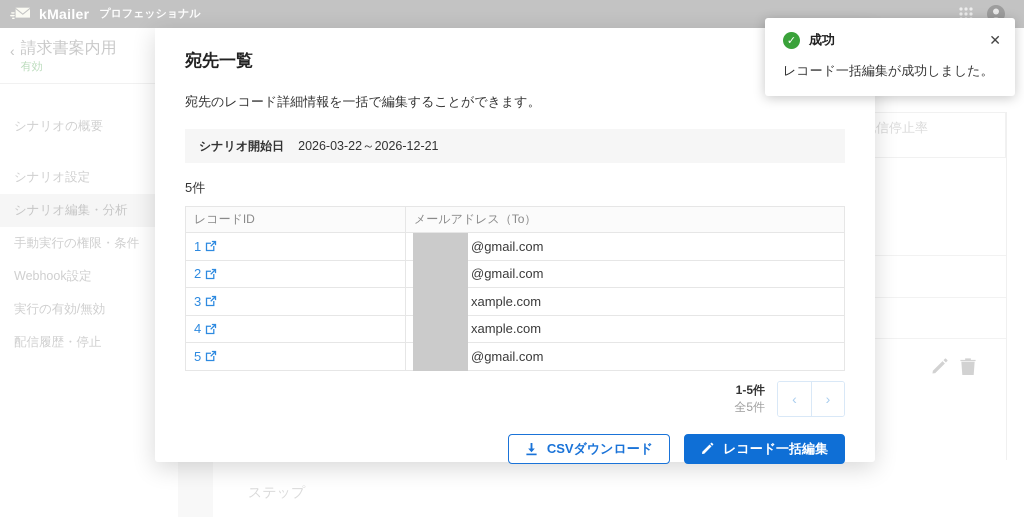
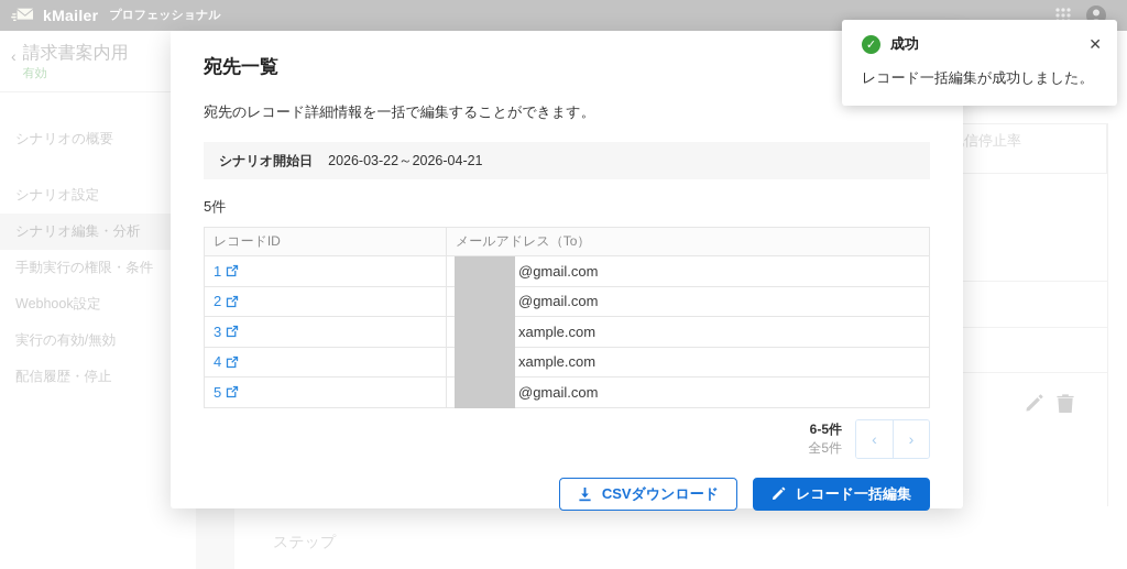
  kMailer
  プロフェッショナル
  ‹
  請求書案内用
  有効
  シナリオの概要
  シナリオ設定
  シナリオ編集・分析
  手動実行の権限・条件
  Webhook設定
  実行の有効/無効
  配信履歴・停止
  信停止率
  ステップ
  宛先一覧
  宛先のレコード詳細情報を一括で編集することができます。
  シナリオ開始日
- 2026-03-22～2026-12-21
+ 2026-03-22～2026-04-21
  5件
  レコードID	メールアドレス（To）
  1	@gmail.com
  2	@gmail.com
  3	xample.com
  4	xample.com
  5	@gmail.com
- 1-5件
+ 6-5件
  全5件
  ‹
  ›
  CSVダウンロード
  レコード一括編集
  ✓
  成功
  ✕
  レコード一括編集が成功しました。
